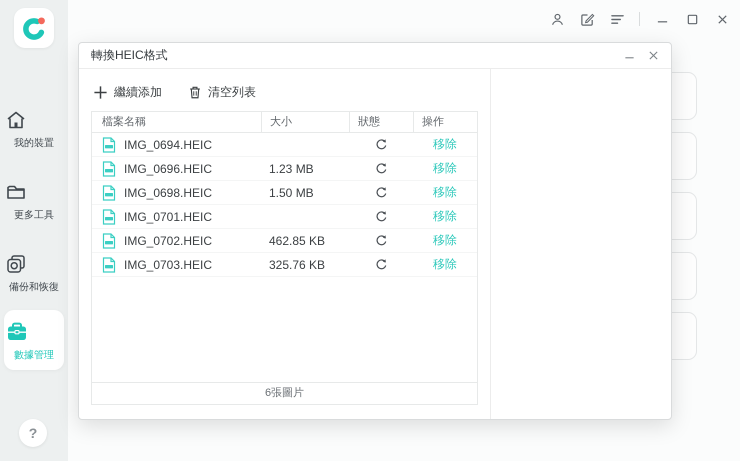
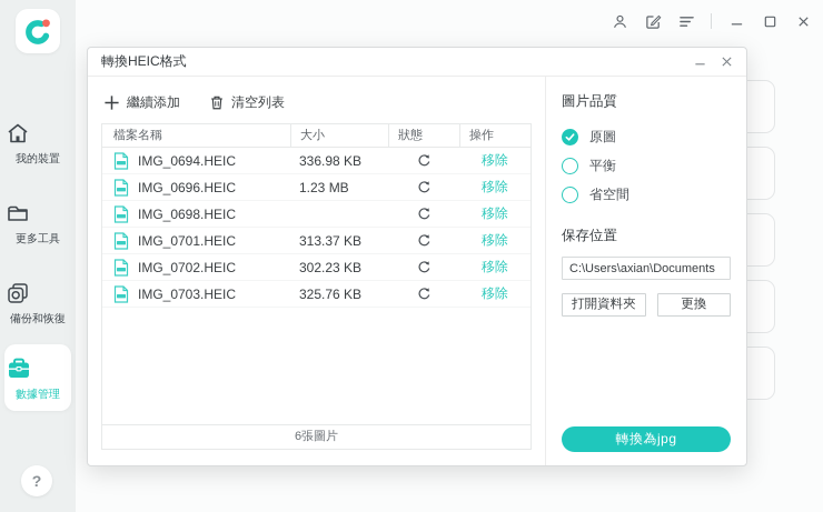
  我的裝置
  更多工具
  備份和恢復
  數據管理
  ?
  轉換HEIC格式
  繼續添加
  清空列表
  檔案名稱
  大小
  狀態
  操作
  IMG_0694.HEIC
+ 336.98 KB
  移除
  IMG_0696.HEIC
  1.23 MB
  移除
  IMG_0698.HEIC
- 1.50 MB
  移除
  IMG_0701.HEIC
+ 313.37 KB
  移除
  IMG_0702.HEIC
- 462.85 KB
+ 302.23 KB
  移除
  IMG_0703.HEIC
  325.76 KB
  移除
  6張圖片
+ 圖片品質
+ 原圖
+ 平衡
+ 省空間
+ 保存位置
+ C:\Users\axian\Documents
+ 打開資料夾
+ 更換
+ 轉換為jpg
